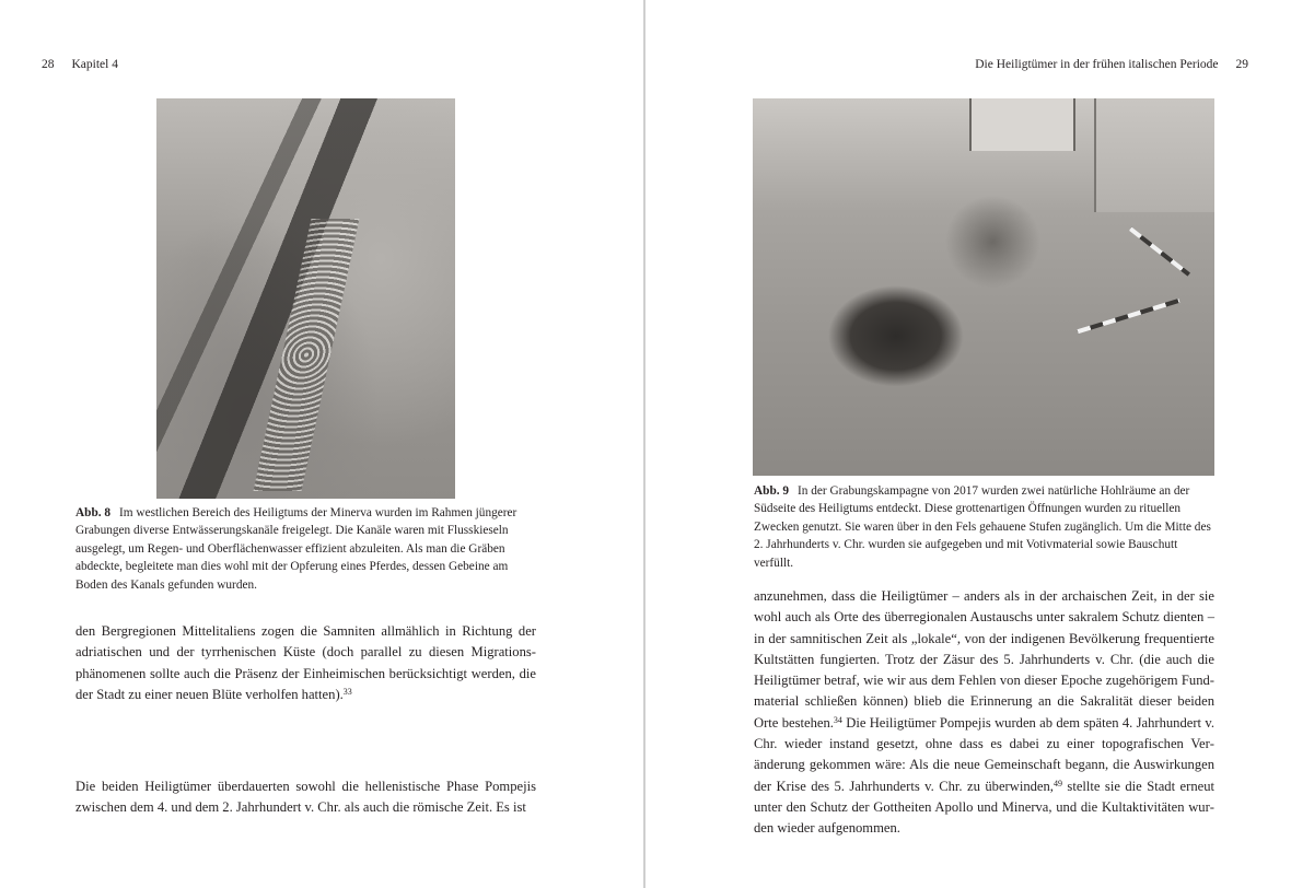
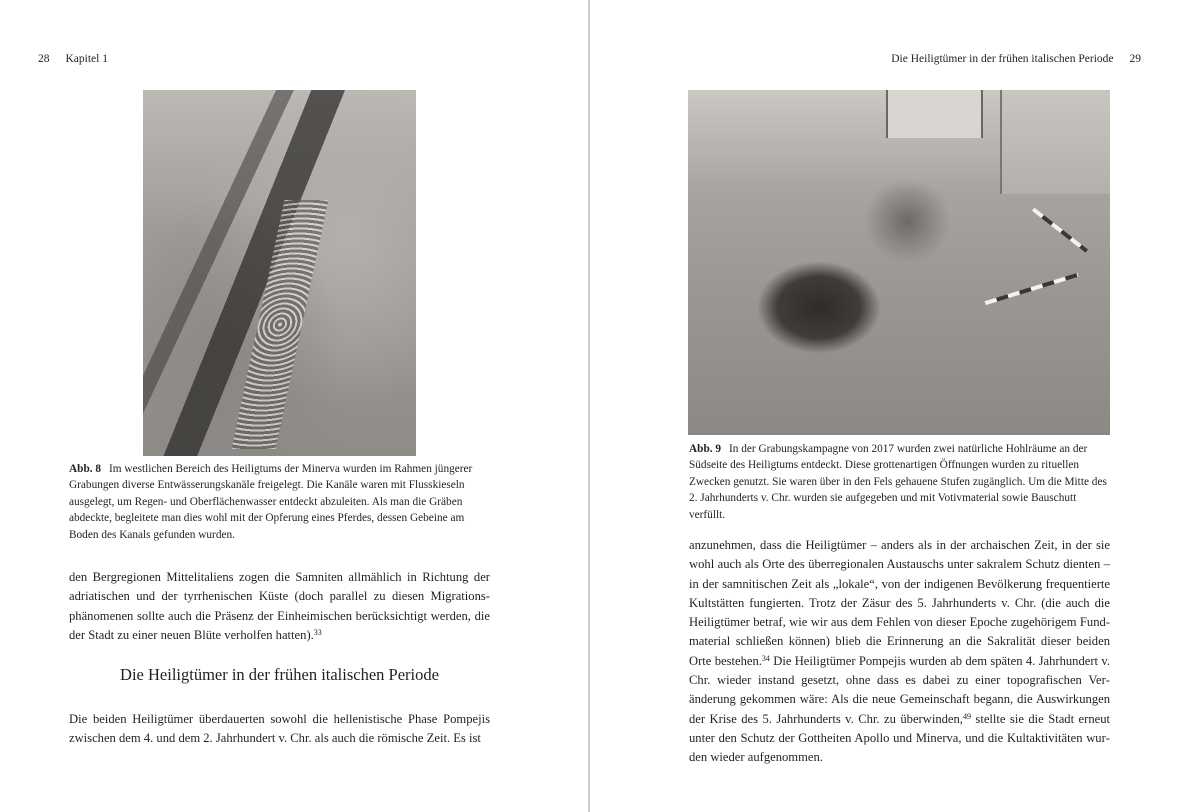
- 28 Kapitel 4
+ 28 Kapitel 1
- Abb. 8 Im westlichen Bereich des Heiligtums der Minerva wurden im Rahmen jüngerer Grabungen diverse Entwässerungskanäle freigelegt. Die Kanäle waren mit Flusskieseln ausgelegt, um Regen- und Oberflächenwasser effizient abzuleiten. Als man die Gräben abdeckte, begleitete man dies wohl mit der Opferung eines Pferdes, dessen Gebeine am Boden des Kanals gefunden wurden.
+ Abb. 8 Im westlichen Bereich des Heiligtums der Minerva wurden im Rahmen jüngerer Grabungen diverse Entwässerungskanäle freigelegt. Die Kanäle waren mit Flusskieseln ausgelegt, um Regen- und Oberflächenwasser entdeckt abzuleiten. Als man die Gräben abdeckte, begleitete man dies wohl mit der Opferung eines Pferdes, dessen Gebeine am Boden des Kanals gefunden wurden.
  den Bergregionen Mittelitaliens zogen die Samniten allmählich in Richtung der adriatischen und der tyrrhenischen Küste (doch parallel zu diesen Migrations­hänomenen sollte auch die Präsenz der Einheimischen berücksichtigt werden, die der Stadt zu einer neuen Blüte verholfen hatten).33
+ Die Heiligtümer in der frühen italischen Periode
  Die beiden Heiligtümer überdauerten sowohl die hellenistische Phase Pompejis zwischen dem 4. und dem 2. Jahrhundert v. Chr. als auch die römische Zeit. Es ist
  Die Heiligtümer in der frühen italischen Periode 29
  Abb. 9 In der Grabungskampagne von 2017 wurden zwei natürliche Hohlräume an der Südseite des Heiligtums entdeckt. Diese grottenartigen Öffnungen wurden zu rituellen Zwecken genutzt. Sie waren über in den Fels gehauene Stufen zugänglich. Um die Mitte des 2. Jahrhunderts v. Chr. wurden sie aufgegeben und mit Votivmaterial sowie Bauschutt verfüllt.
  anzunehmen, dass die Heiligtümer – anders als in der archaischen Zeit, in der sie wohl auch als Orte des überregionalen Austauschs unter sakralem Schutz dienten – in der samnitischen Zeit als „lokale“, von der indigenen Bevölkerung frequentierte Kultstätten fungierten. Trotz der Zäsur des 5. Jahrhunderts v. Chr. (die auch die Heiligtümer betraf, wie wir aus dem Fehlen von dieser Epoche zugehörigem Fund­aterial schließen können) blieb die Erinnerung an die Sakralität dieser beiden Orte bestehen.34 Die Heiligtümer Pompejis wurden ab dem späten 4. Jahrhundert v. Chr. wieder instand gesetzt, ohne dass es dabei zu einer topografischen Ver­nderung gekommen wäre: Als die neue Gemeinschaft begann, die Auswirkungen der Krise des 5. Jahrhunderts v. Chr. zu überwinden,49 stellte sie die Stadt erneut unter den Schutz der Gottheiten Apollo und Minerva, und die Kultaktivitäten wur­en wieder aufgenommen.
